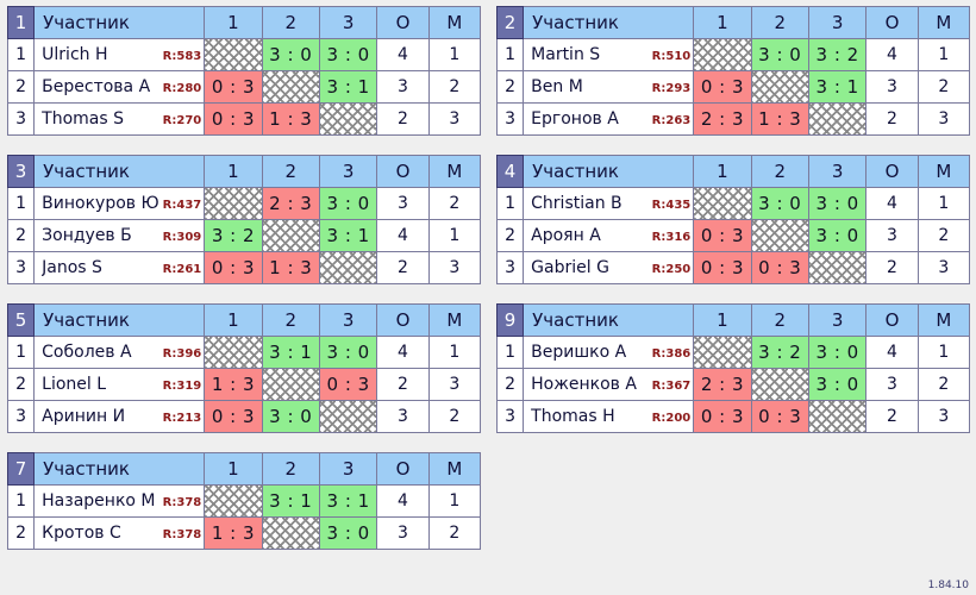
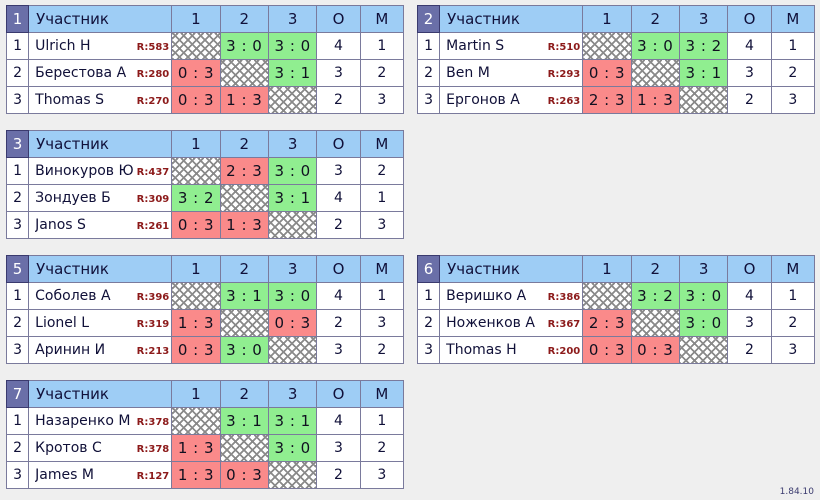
  1	Участник	1	2	3	О	М
  1	Ulrich H R:583		3 : 0	3 : 0	4	1
  2	Берестова А R:280	0 : 3		3 : 1	3	2
  3	Thomas S R:270	0 : 3	1 : 3		2	3
  2	Участник	1	2	3	О	М
  1	Martin S R:510		3 : 0	3 : 2	4	1
  2	Ben M R:293	0 : 3		3 : 1	3	2
  3	Ергонов А R:263	2 : 3	1 : 3		2	3
  3	Участник	1	2	3	О	М
  1	Винокуров Ю R:437		2 : 3	3 : 0	3	2
  2	Зондуев Б R:309	3 : 2		3 : 1	4	1
  3	Janos S R:261	0 : 3	1 : 3		2	3
- 4	Участник	1	2	3	О	М
- 1	Christian B R:435		3 : 0	3 : 0	4	1
- 2	Ароян А R:316	0 : 3		3 : 0	3	2
- 3	Gabriel G R:250	0 : 3	0 : 3		2	3
  5	Участник	1	2	3	О	М
  1	Соболев А R:396		3 : 1	3 : 0	4	1
  2	Lionel L R:319	1 : 3		0 : 3	2	3
  3	Аринин И R:213	0 : 3	3 : 0		3	2
- 9	Участник	1	2	3	О	М
+ 6	Участник	1	2	3	О	М
  1	Веришко А R:386		3 : 2	3 : 0	4	1
  2	Ноженков А R:367	2 : 3		3 : 0	3	2
  3	Thomas H R:200	0 : 3	0 : 3		2	3
  7	Участник	1	2	3	О	М
  1	Назаренко М R:378		3 : 1	3 : 1	4	1
  2	Кротов С R:378	1 : 3		3 : 0	3	2
+ 3	James M R:127	1 : 3	0 : 3		2	3
  1.84.10
